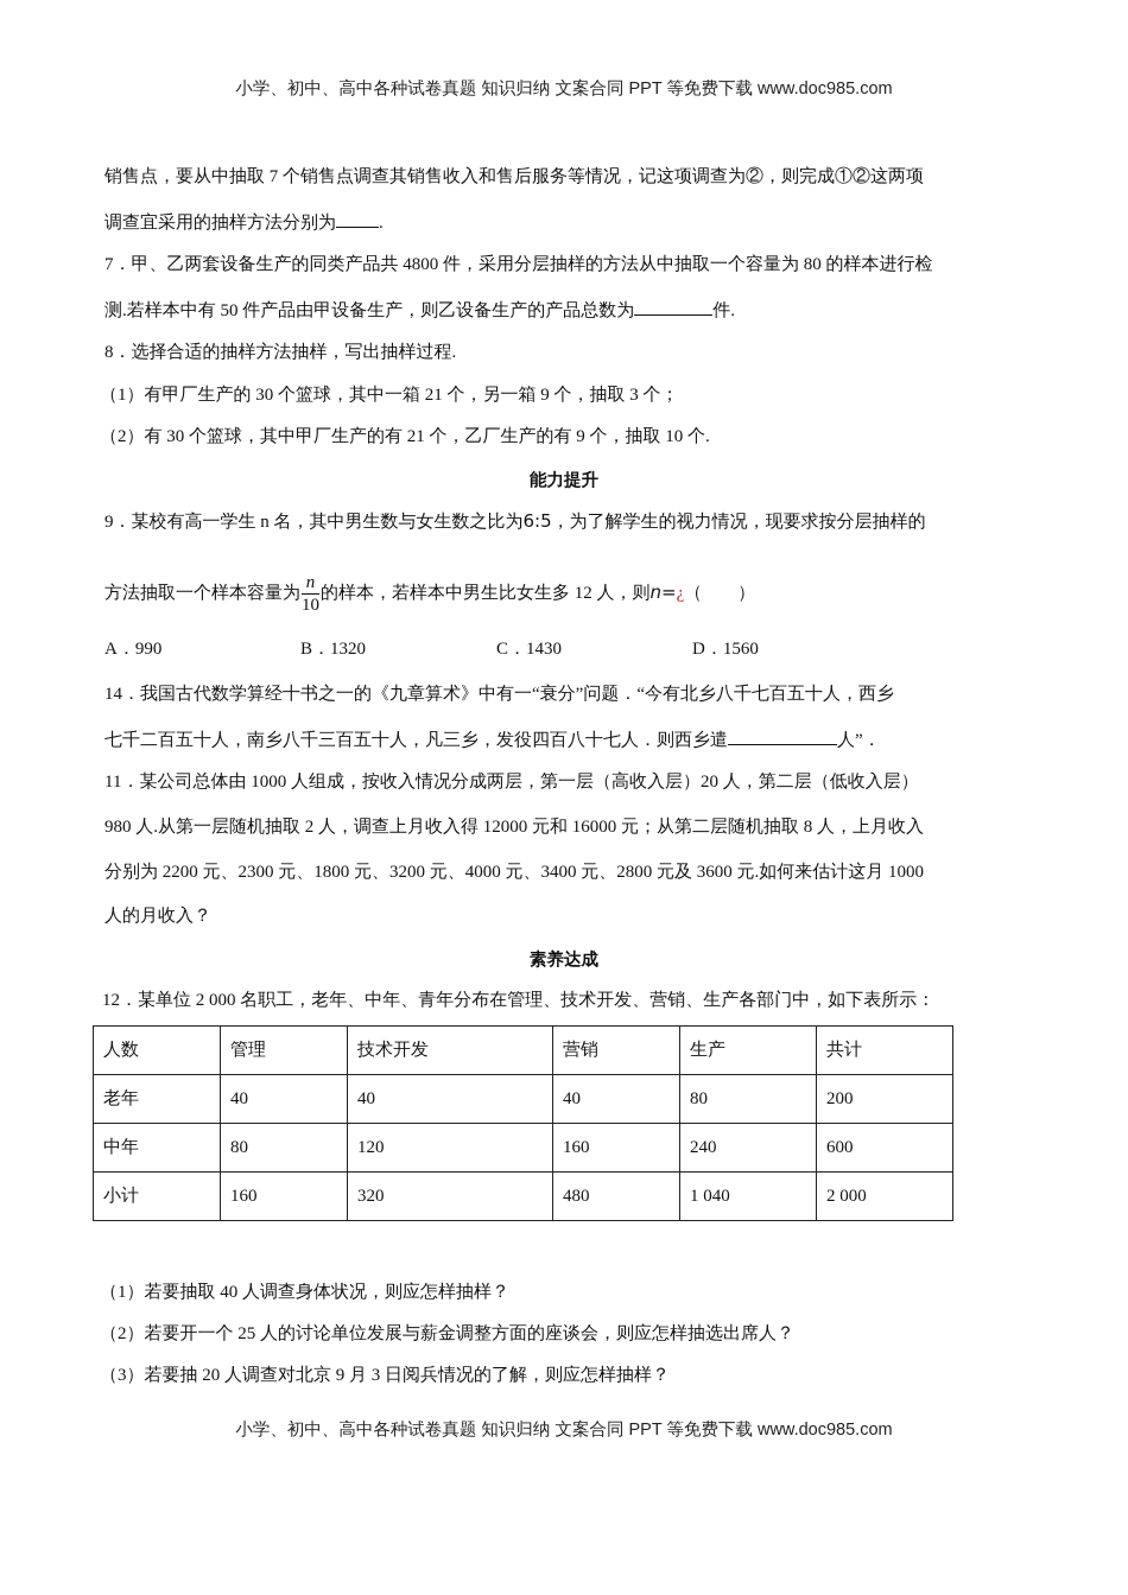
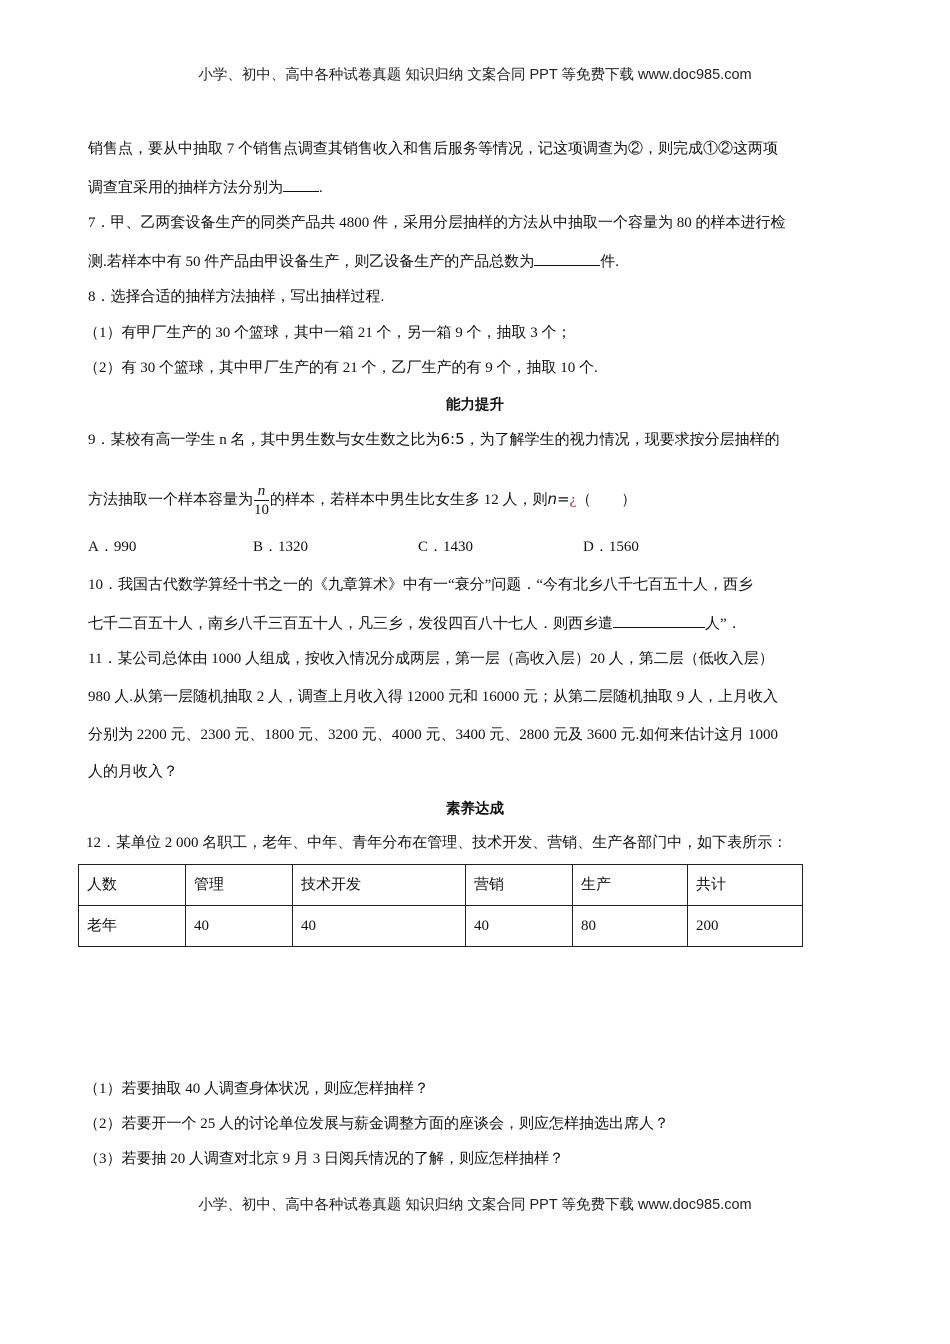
  小学、初中、高中各种试卷真题 知识归纳 文案合同 PPT 等免费下载 www.doc985.com
  销售点，要从中抽取 7 个销售点调查其销售收入和售后服务等情况，记这项调查为②，则完成①②这两项
  调查宜采用的抽样方法分别为 .
  7．甲、乙两套设备生产的同类产品共 4800 件，采用分层抽样的方法从中抽取一个容量为 80 的样本进行检
  测.若样本中有 50 件产品由甲设备生产，则乙设备生产的产品总数为 件.
  8．选择合适的抽样方法抽样，写出抽样过程.
  （1）有甲厂生产的 30 个篮球，其中一箱 21 个，另一箱 9 个，抽取 3 个；
  （2）有 30 个篮球，其中甲厂生产的有 21 个，乙厂生产的有 9 个，抽取 10 个.
  能力提升
  9．某校有高一学生 n 名，其中男生数与女生数之比为6:5，为了解学生的视力情况，现要求按分层抽样的
  方法抽取一个样本容量为
  n
  10
  的样本，若样本中男生比女生多 12 人，则n=¿（ ）
  A．990
  B．1320
  C．1430
  D．1560
- 14．我国古代数学算经十书之一的《九章算术》中有一“衰分”问题．“今有北乡八千七百五十人，西乡
+ 10．我国古代数学算经十书之一的《九章算术》中有一“衰分”问题．“今有北乡八千七百五十人，西乡
  七千二百五十人，南乡八千三百五十人，凡三乡，发役四百八十七人．则西乡遣 人”．
  11．某公司总体由 1000 人组成，按收入情况分成两层，第一层（高收入层）20 人，第二层（低收入层）
- 980 人.从第一层随机抽取 2 人，调查上月收入得 12000 元和 16000 元；从第二层随机抽取 8 人，上月收入
+ 980 人.从第一层随机抽取 2 人，调查上月收入得 12000 元和 16000 元；从第二层随机抽取 9 人，上月收入
  分别为 2200 元、2300 元、1800 元、3200 元、4000 元、3400 元、2800 元及 3600 元.如何来估计这月 1000
  人的月收入？
  素养达成
  12．某单位 2 000 名职工，老年、中年、青年分布在管理、技术开发、营销、生产各部门中，如下表所示：
  人数	管理	技术开发	营销	生产	共计
  老年	40	40	40	80	200
- 中年	80	120	160	240	600
- 小计	160	320	480	1 040	2 000
  （1）若要抽取 40 人调查身体状况，则应怎样抽样？
  （2）若要开一个 25 人的讨论单位发展与薪金调整方面的座谈会，则应怎样抽选出席人？
  （3）若要抽 20 人调查对北京 9 月 3 日阅兵情况的了解，则应怎样抽样？
  小学、初中、高中各种试卷真题 知识归纳 文案合同 PPT 等免费下载 www.doc985.com
